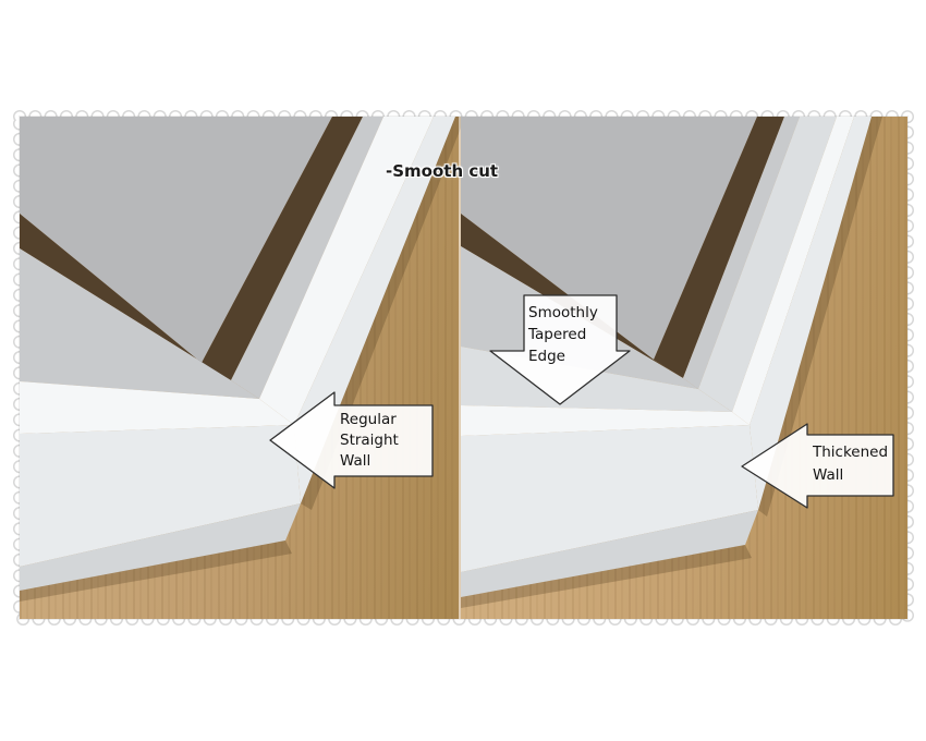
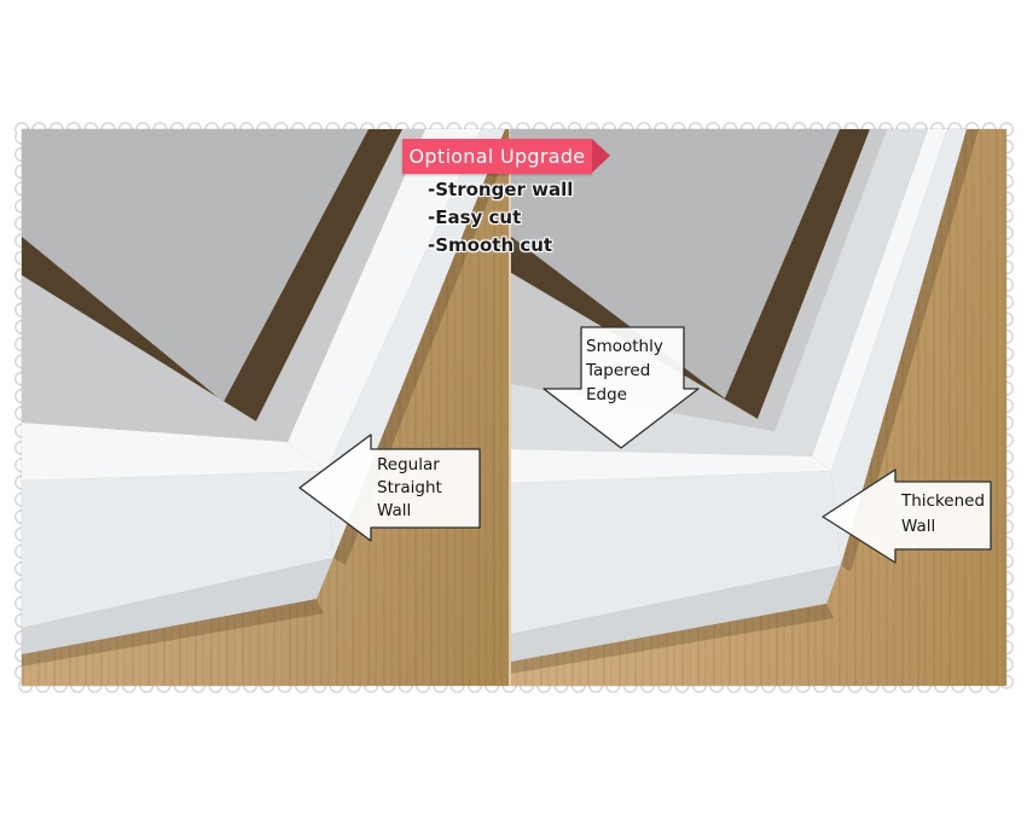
+ Optional Upgrade
+ -Stronger wall
+ -Easy cut
  -Smooth cut
  Regular
  Straight
  Wall
  Smoothly
  Tapered
  Edge
  Thickened
  Wall
